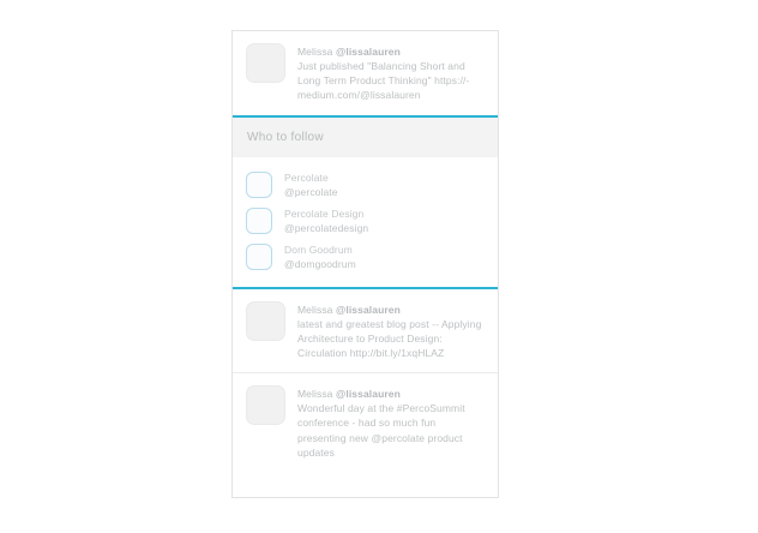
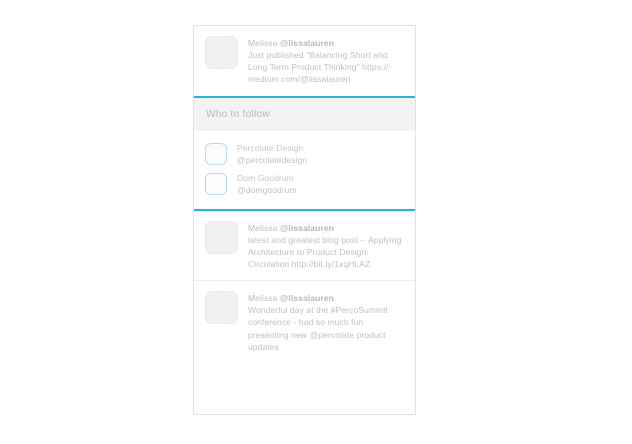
  Melissa @lissalauren
  Just published "Balancing Short and Long Term Product Thinking" https://-medium.com/@lissalauren
  Who to follow
- Percolate
- @percolate
  Percolate Design
  @percolatedesign
  Dom Goodrum
  @domgoodrum
  Melissa @lissalauren
  latest and greatest blog post -- Applying Architecture to Product Design: Circulation http://bit.ly/1xqHLAZ
  Melissa @lissalauren
  Wonderful day at the #PercoSummit conference - had so much fun presenting new @percolate product updates
